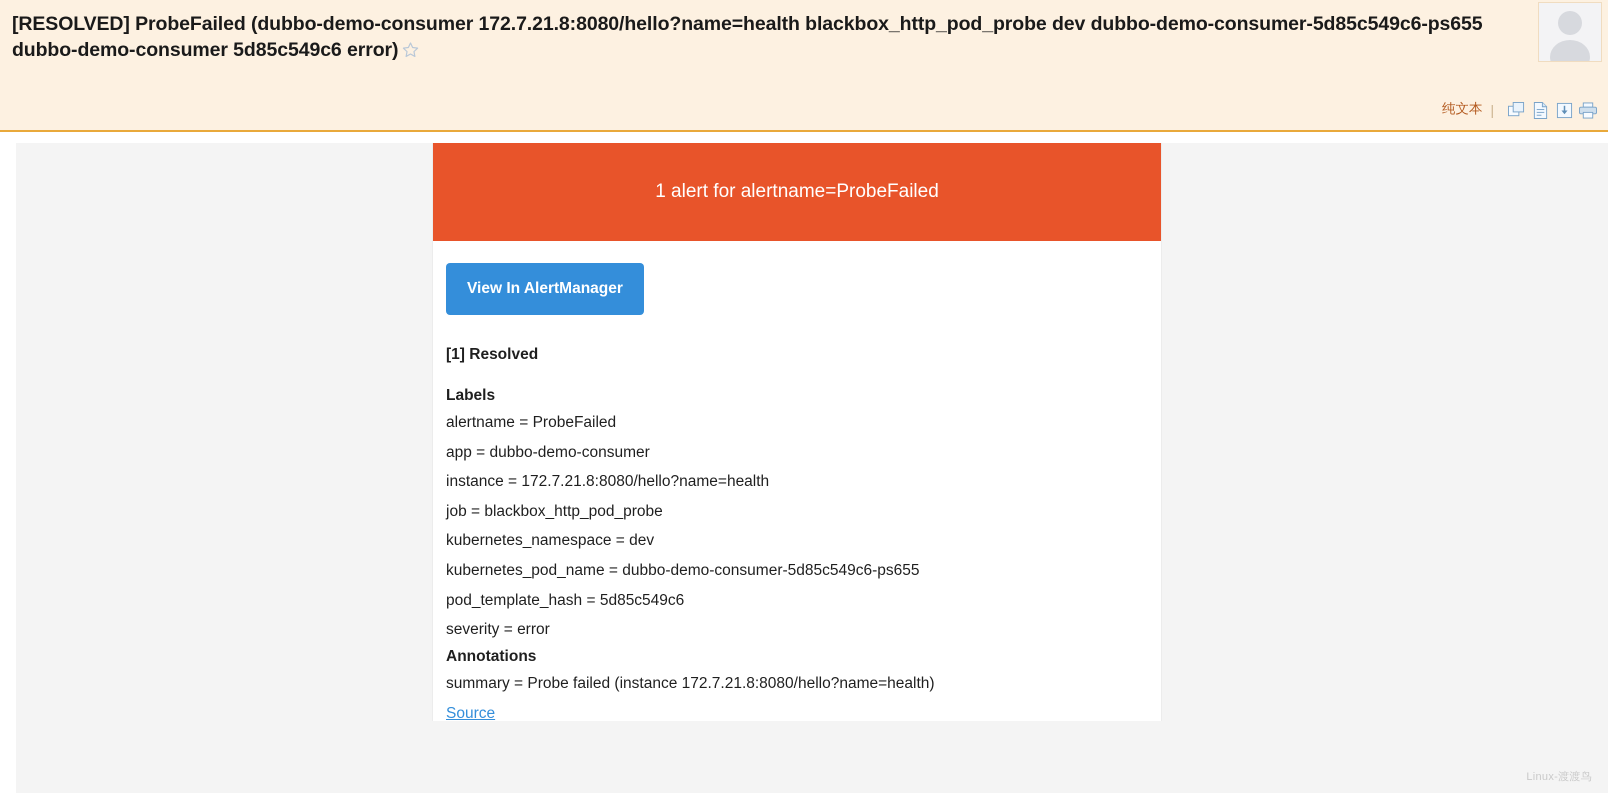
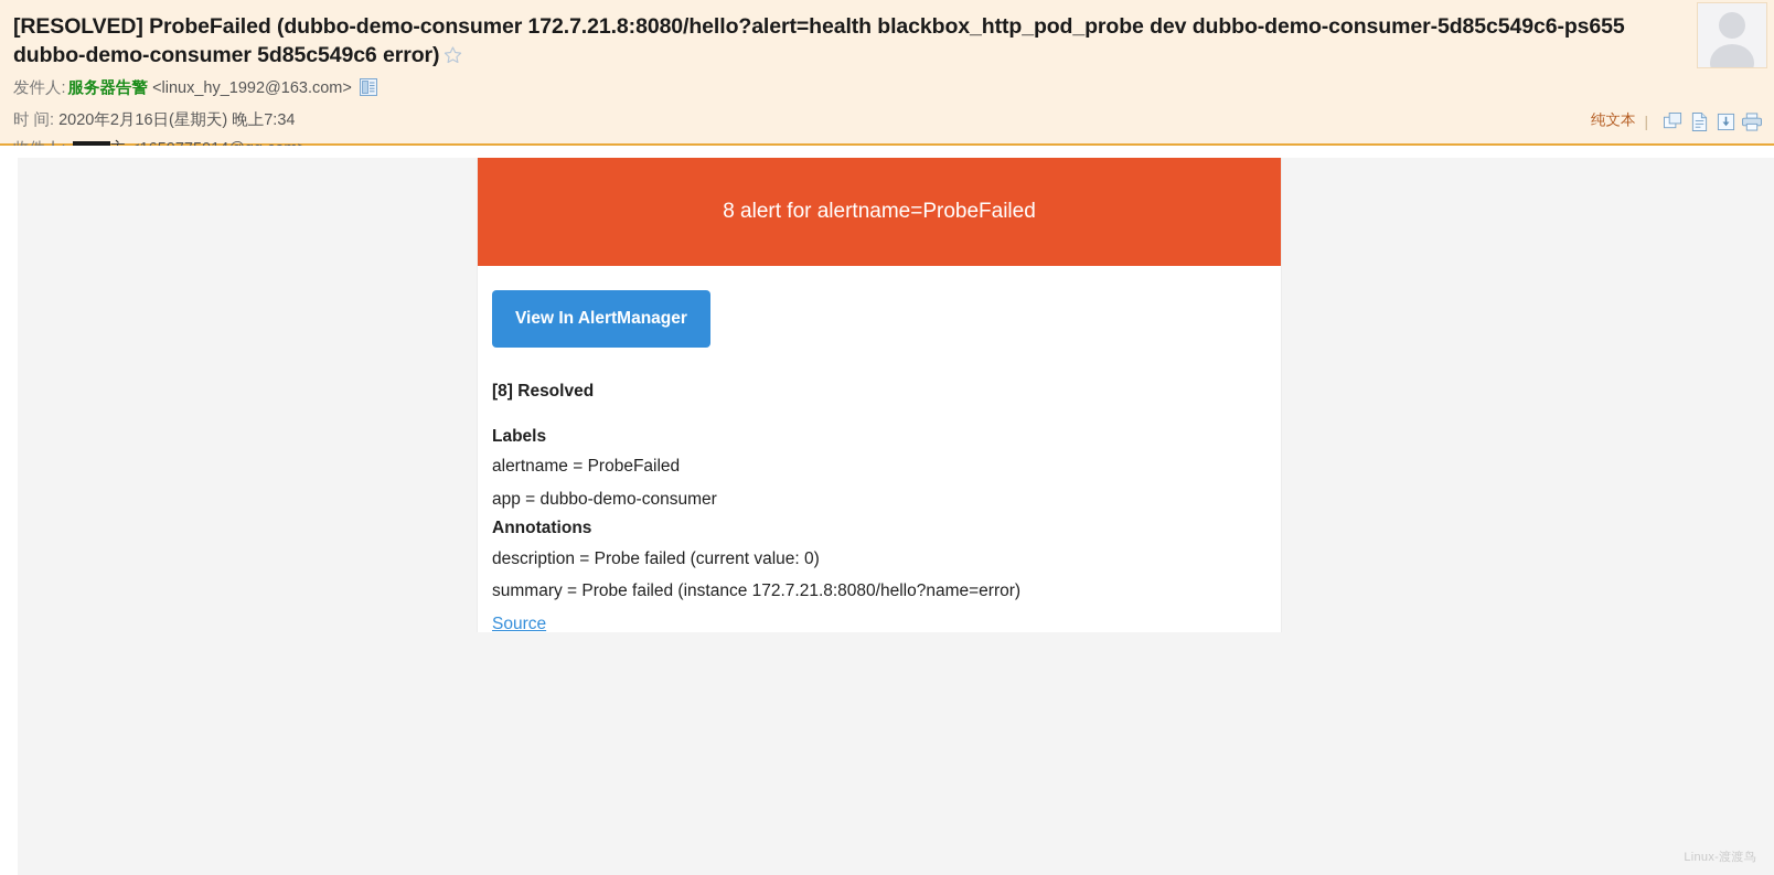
- [RESOLVED] ProbeFailed (dubbo-demo-consumer 172.7.21.8:8080/hello?name=health blackbox_http_pod_probe dev dubbo-demo-consumer-5d85c549c6-ps655 dubbo-demo-consumer 5d85c549c6 error)
+ [RESOLVED] ProbeFailed (dubbo-demo-consumer 172.7.21.8:8080/hello?alert=health blackbox_http_pod_probe dev dubbo-demo-consumer-5d85c549c6-ps655 dubbo-demo-consumer 5d85c549c6 error)
+ 发件人: 服务器告警 <linux_hy_1992@163.com>
+ 时 间: 2020年2月16日(星期天) 晚上7:34
  纯文本
  |
- 1 alert for alertname=ProbeFailed
+ 8 alert for alertname=ProbeFailed
  View In AlertManager
- [1] Resolved
+ [8] Resolved
  Labels
  alertname = ProbeFailed
  app = dubbo-demo-consumer
- instance = 172.7.21.8:8080/hello?name=health
- job = blackbox_http_pod_probe
- kubernetes_namespace = dev
- kubernetes_pod_name = dubbo-demo-consumer-5d85c549c6-ps655
- pod_template_hash = 5d85c549c6
- severity = error
  Annotations
+ description = Probe failed (current value: 0)
- summary = Probe failed (instance 172.7.21.8:8080/hello?name=health)
+ summary = Probe failed (instance 172.7.21.8:8080/hello?name=error)
  Source
  Linux-渡渡鸟
